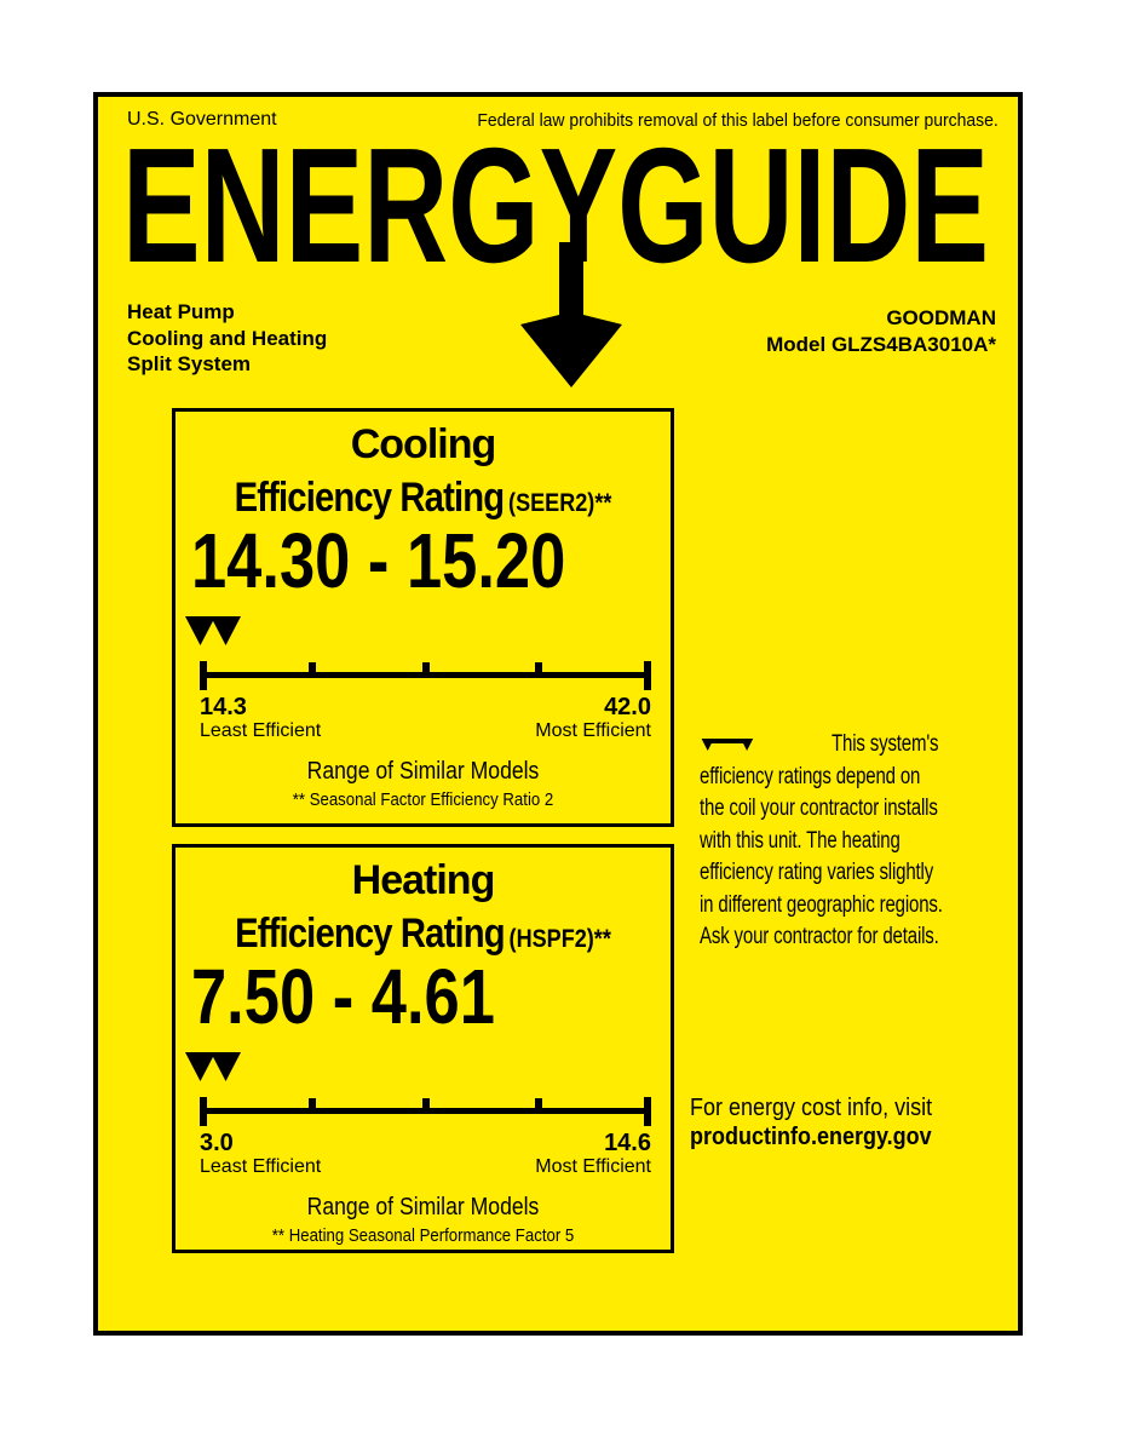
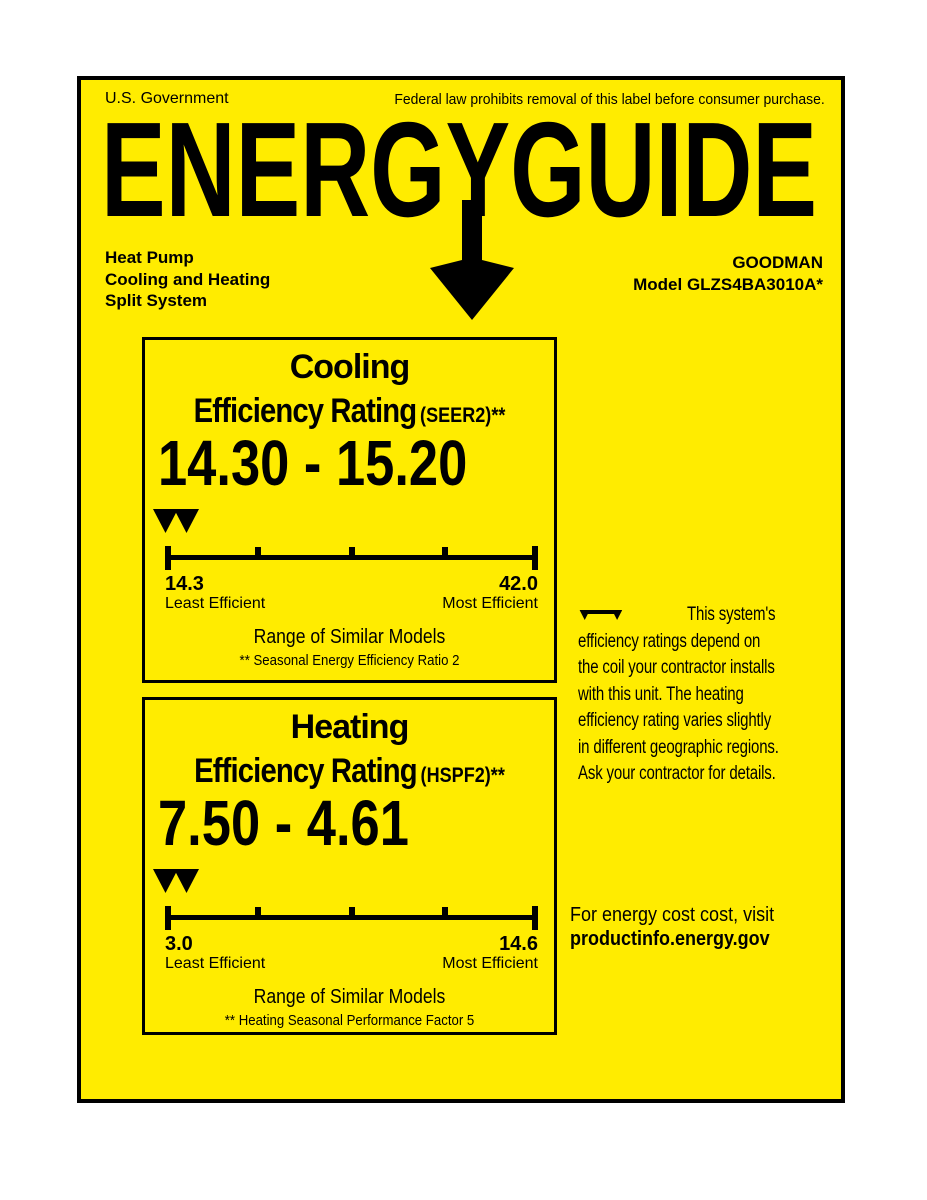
  U.S. Government
  Federal law prohibits removal of this label before consumer purchase.
  ENERGYGUIDE
  Heat Pump
  Cooling and Heating
  Split System
  GOODMAN
  Model GLZS4BA3010A*
  Cooling
  Efficiency Rating (SEER2)**
  14.30 - 15.20
  14.3
  42.0
  Least Efficient
  Most Efficient
  Range of Similar Models
- ** Seasonal Factor Efficiency Ratio 2
+ ** Seasonal Energy Efficiency Ratio 2
  This system's
  efficiency ratings depend on
  the coil your contractor installs
  with this unit. The heating
  efficiency rating varies slightly
  in different geographic regions.
  Ask your contractor for details.
  Heating
  Efficiency Rating (HSPF2)**
  7.50 - 4.61
  3.0
  14.6
  Least Efficient
  Most Efficient
  Range of Similar Models
  ** Heating Seasonal Performance Factor 5
- For energy cost info, visit
+ For energy cost cost, visit
  productinfo.energy.gov
